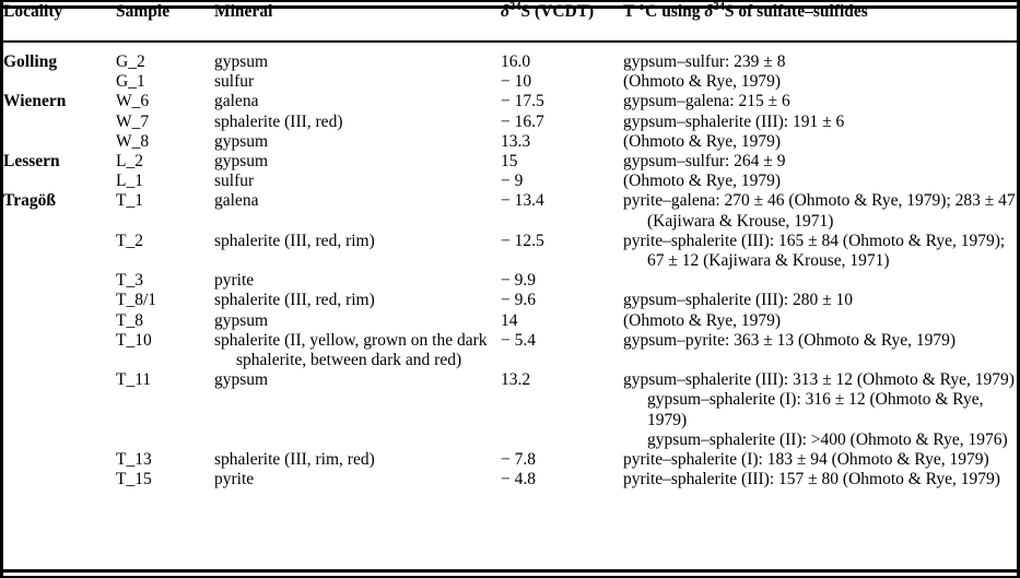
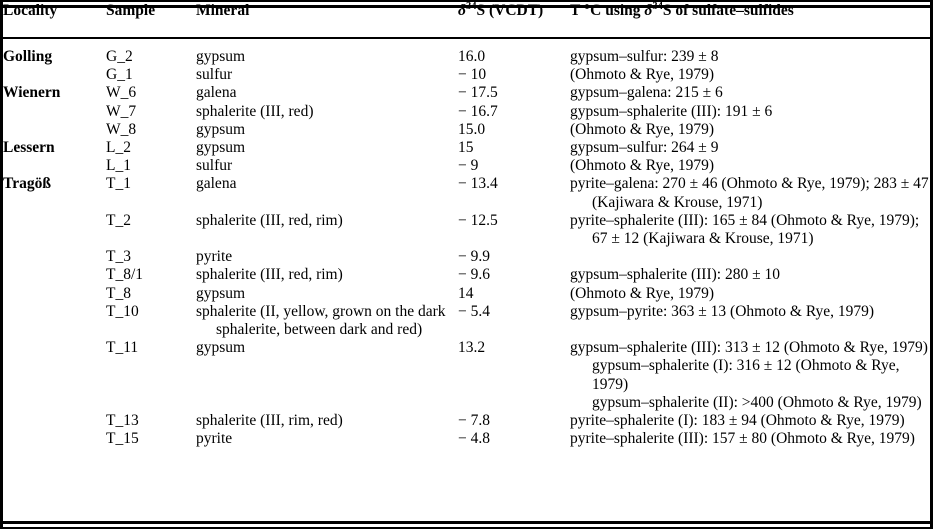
  Locality	Sample	Mineral	δ34S (VCDT)	T °C using δ34S of sulfate–sulfides
  Golling	G_2	gypsum	16.0	gypsum–sulfur: 239 ± 8
  	G_1	sulfur	− 10	(Ohmoto & Rye, 1979)
  Wienern	W_6	galena	− 17.5	gypsum–galena: 215 ± 6
  	W_7	sphalerite (III, red)	− 16.7	gypsum–sphalerite (III): 191 ± 6
- 	W_8	gypsum	13.3	(Ohmoto & Rye, 1979)
+ 	W_8	gypsum	15.0	(Ohmoto & Rye, 1979)
  Lessern	L_2	gypsum	15	gypsum–sulfur: 264 ± 9
  	L_1	sulfur	− 9	(Ohmoto & Rye, 1979)
  Tragöß	T_1	galena	− 13.4	pyrite–galena: 270 ± 46 (Ohmoto & Rye, 1979); 283 ± 47 (Kajiwara & Krouse, 1971)
  	T_2	sphalerite (III, red, rim)	− 12.5	pyrite–sphalerite (III): 165 ± 84 (Ohmoto & Rye, 1979); 67 ± 12 (Kajiwara & Krouse, 1971)
  	T_3	pyrite	− 9.9
  	T_8/1	sphalerite (III, red, rim)	− 9.6	gypsum–sphalerite (III): 280 ± 10
  	T_8	gypsum	14	(Ohmoto & Rye, 1979)
  	T_10	sphalerite (II, yellow, grown on the dark sphalerite, between dark and red)	− 5.4	gypsum–pyrite: 363 ± 13 (Ohmoto & Rye, 1979)
- 	T_11	gypsum	13.2	gypsum–sphalerite (III): 313 ± 12 (Ohmoto & Rye, 1979)gypsum–sphalerite (I): 316 ± 12 (Ohmoto & Rye, 1979)gypsum–sphalerite (II): >400 (Ohmoto & Rye, 1976)
+ 	T_11	gypsum	13.2	gypsum–sphalerite (III): 313 ± 12 (Ohmoto & Rye, 1979)gypsum–sphalerite (I): 316 ± 12 (Ohmoto & Rye, 1979)gypsum–sphalerite (II): >400 (Ohmoto & Rye, 1979)
  	T_13	sphalerite (III, rim, red)	− 7.8	pyrite–sphalerite (I): 183 ± 94 (Ohmoto & Rye, 1979)
  	T_15	pyrite	− 4.8	pyrite–sphalerite (III): 157 ± 80 (Ohmoto & Rye, 1979)
